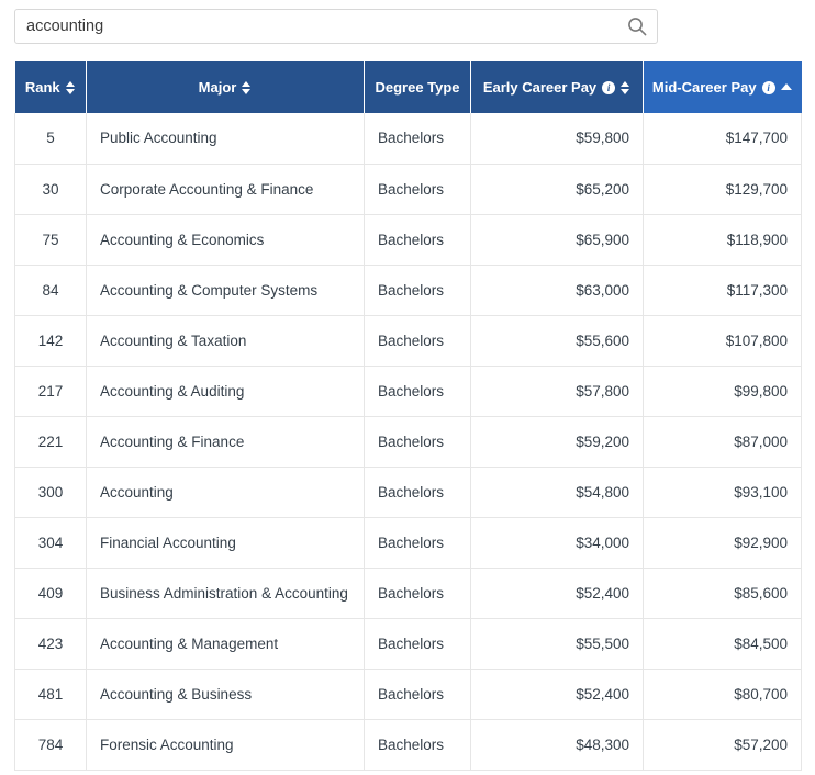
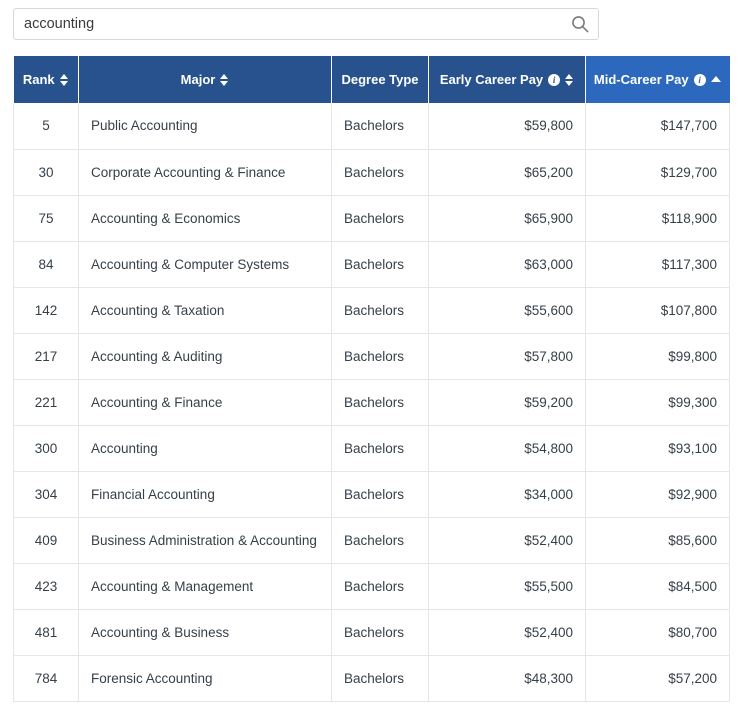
  accounting
  Rank	Major	Degree Type	Early Career Pay i	Mid-Career Pay i
  5	Public Accounting	Bachelors	$59,800	$147,700
  30	Corporate Accounting & Finance	Bachelors	$65,200	$129,700
  75	Accounting & Economics	Bachelors	$65,900	$118,900
  84	Accounting & Computer Systems	Bachelors	$63,000	$117,300
  142	Accounting & Taxation	Bachelors	$55,600	$107,800
  217	Accounting & Auditing	Bachelors	$57,800	$99,800
- 221	Accounting & Finance	Bachelors	$59,200	$87,000
+ 221	Accounting & Finance	Bachelors	$59,200	$99,300
  300	Accounting	Bachelors	$54,800	$93,100
  304	Financial Accounting	Bachelors	$34,000	$92,900
  409	Business Administration & Accounting	Bachelors	$52,400	$85,600
  423	Accounting & Management	Bachelors	$55,500	$84,500
  481	Accounting & Business	Bachelors	$52,400	$80,700
  784	Forensic Accounting	Bachelors	$48,300	$57,200
